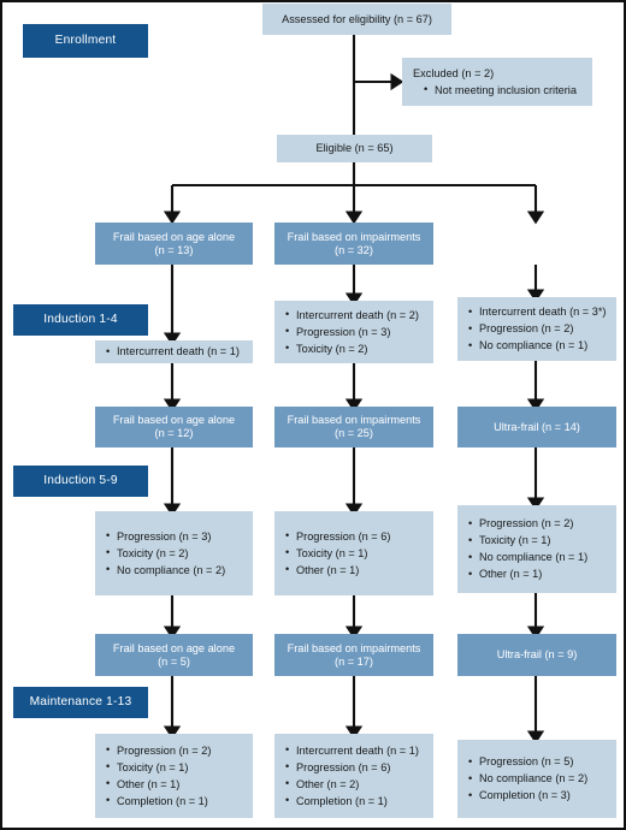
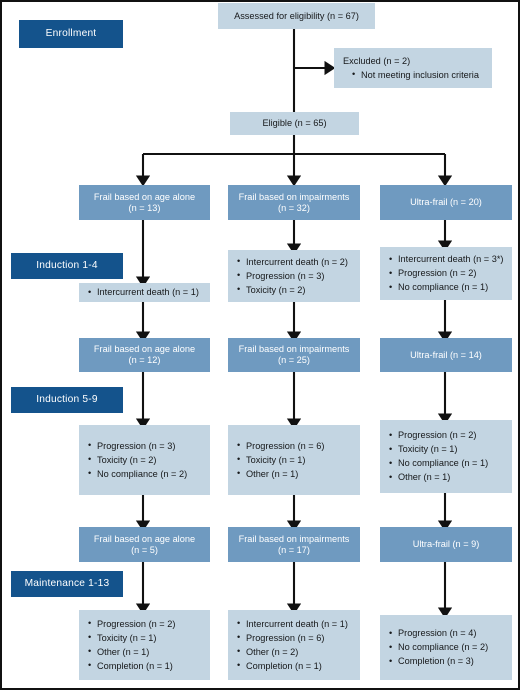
  Enrollment
  Induction 1-4
  Induction 5-9
  Maintenance 1-13
  Assessed for eligibility (n = 67)
  Excluded (n = 2)
  Not meeting inclusion criteria
  Eligible (n = 65)
  Frail based on age alone
  (n = 13)
  Intercurrent death (n = 1)
  Frail based on age alone
  (n = 12)
  Progression (n = 3)
  Toxicity (n = 2)
  No compliance (n = 2)
  Frail based on age alone
  (n = 5)
  Progression (n = 2)
  Toxicity (n = 1)
  Other (n = 1)
  Completion (n = 1)
  Frail based on impairments
  (n = 32)
  Intercurrent death (n = 2)
  Progression (n = 3)
  Toxicity (n = 2)
  Frail based on impairments
  (n = 25)
  Progression (n = 6)
  Toxicity (n = 1)
  Other (n = 1)
  Frail based on impairments
  (n = 17)
  Intercurrent death (n = 1)
  Progression (n = 6)
  Other (n = 2)
  Completion (n = 1)
+ Ultra-frail (n = 20)
  Intercurrent death (n = 3*)
  Progression (n = 2)
  No compliance (n = 1)
  Ultra-frail (n = 14)
  Progression (n = 2)
  Toxicity (n = 1)
  No compliance (n = 1)
  Other (n = 1)
  Ultra-frail (n = 9)
- Progression (n = 5)
+ Progression (n = 4)
  No compliance (n = 2)
  Completion (n = 3)
